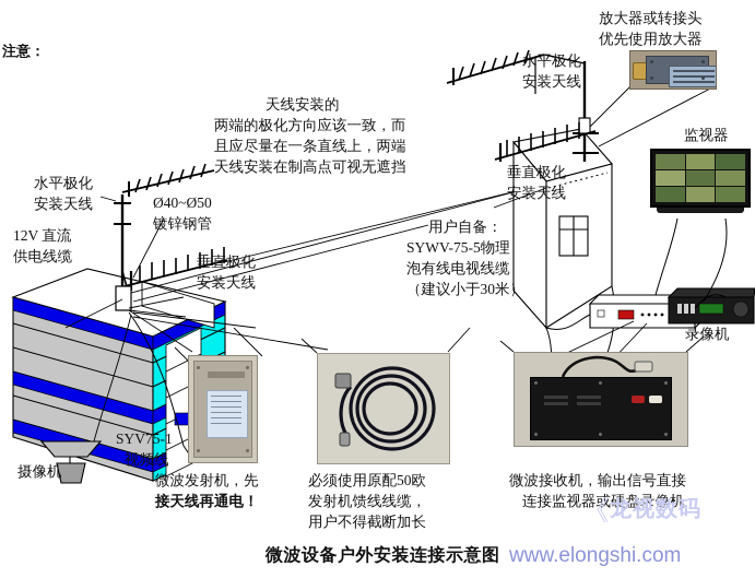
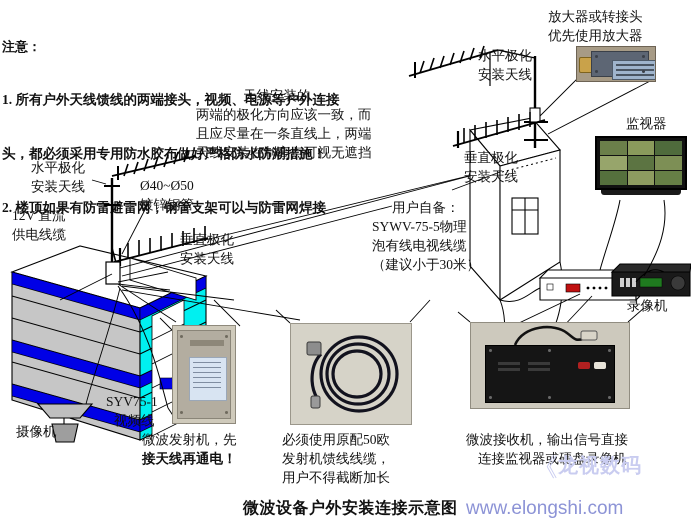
  注意：
+ 1. 所有户外天线馈线的两端接头，视频、电源等户外连接
+ 头，都必须采用专用防水胶布做好严格防水防潮措施！
+ 2. 楼顶如果有防雷避雷网，钢管支架可以与防雷网焊接
  天线安装的
  两端的极化方向应该一致，而
  且应尽量在一条直线上，两端
  天线安装在制高点可视无遮挡
  放大器或转接头
  优先使用放大器
  水平极化
  安装天线
  垂直极化
  安装天线
  水平极化
  安装天线
  Ø40~Ø50
  镀锌钢管
  12V 直流
  供电线缆
  垂直极化
  安装天线
  用户自备：
  SYWV-75-5物理
  泡有线电视线缆
  （建议小于30米）
  监视器
  录像机
  摄像机
  SYV75-1
  视频线
  微波发射机，先
  接天线再通电！
  必须使用原配50欧
  发射机馈线线缆，
  用户不得截断加长
  微波接收机，输出信号直接
  连接监视器或硬盘录像机
  《
  龙视数码
  微波设备户外安装连接示意图
  www.elongshi.com
